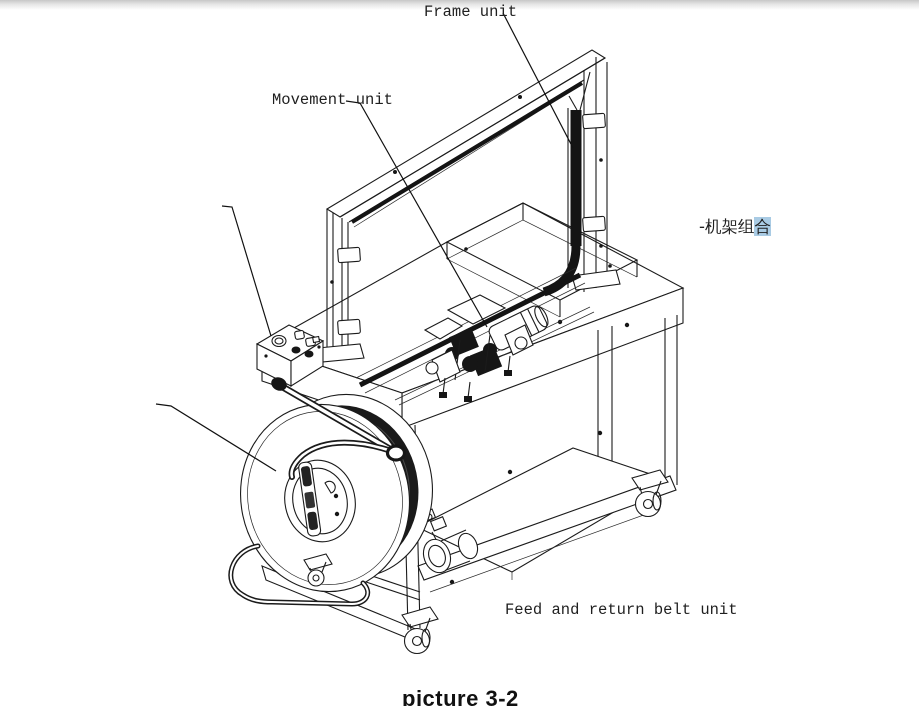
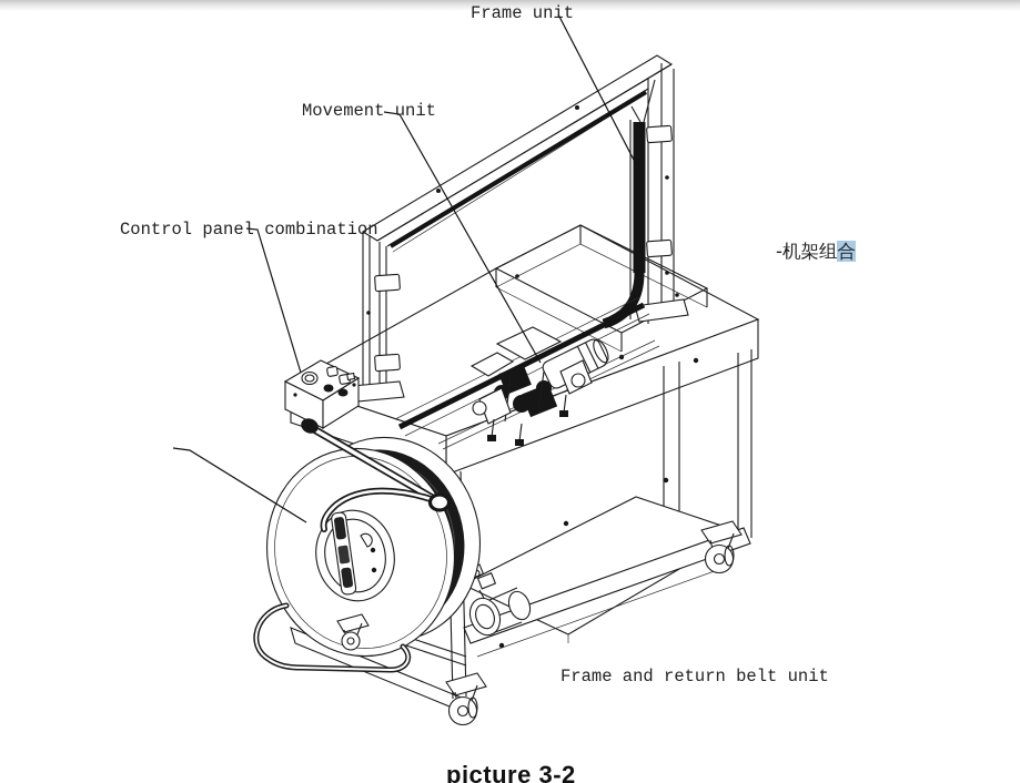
  Frame unit
  Movement unit
+ Control panel combination
  -机架组合
- Feed and return belt unit
+ Frame and return belt unit
  picture 3-2
